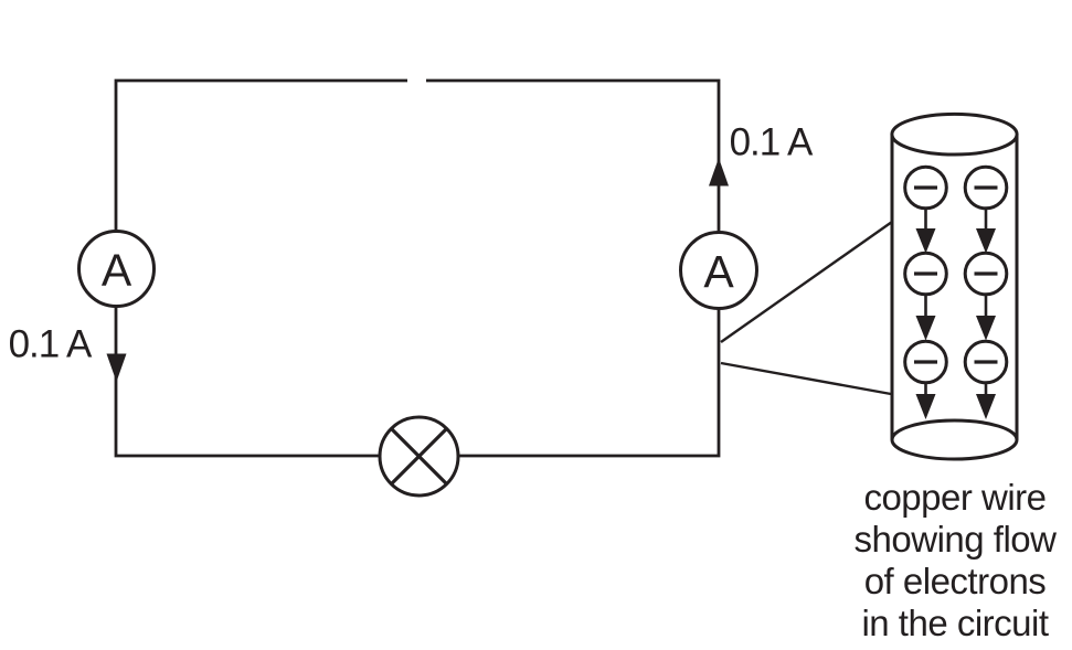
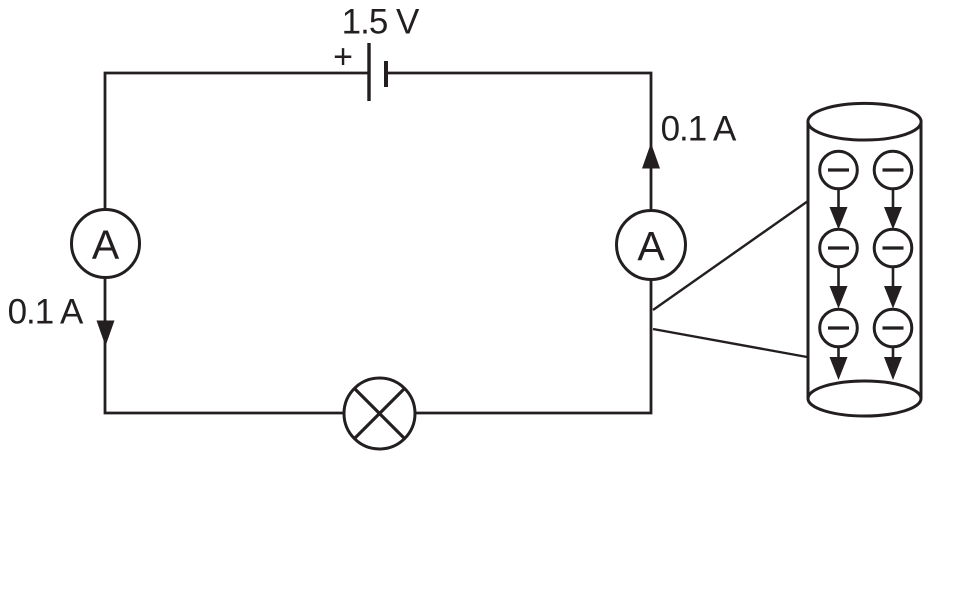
+ +
+ 1.5 V
  A
  0.1 A
  A
  0.1 A
- copper wire
- showing flow
- of electrons
- in the circuit
